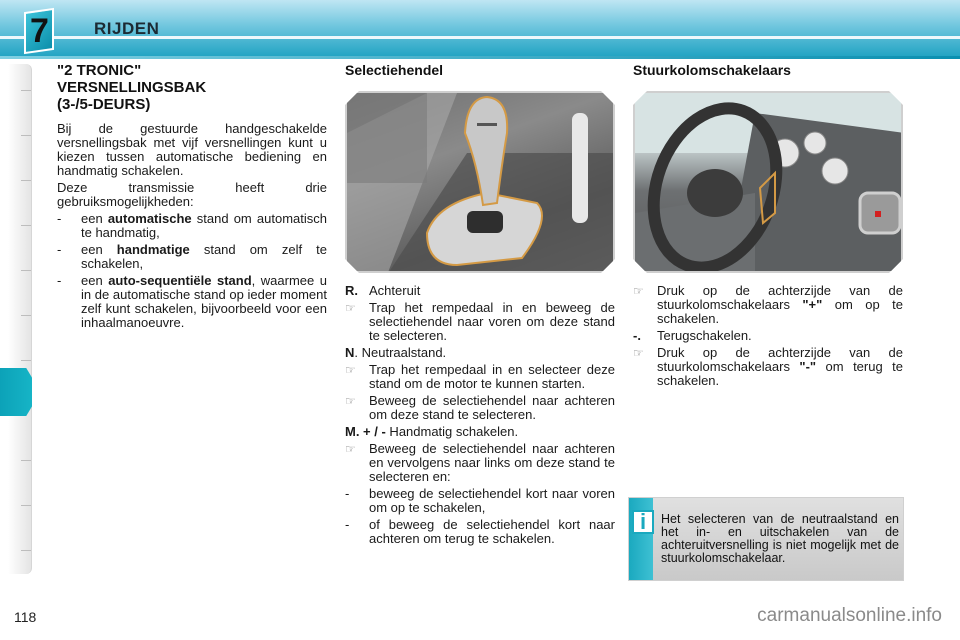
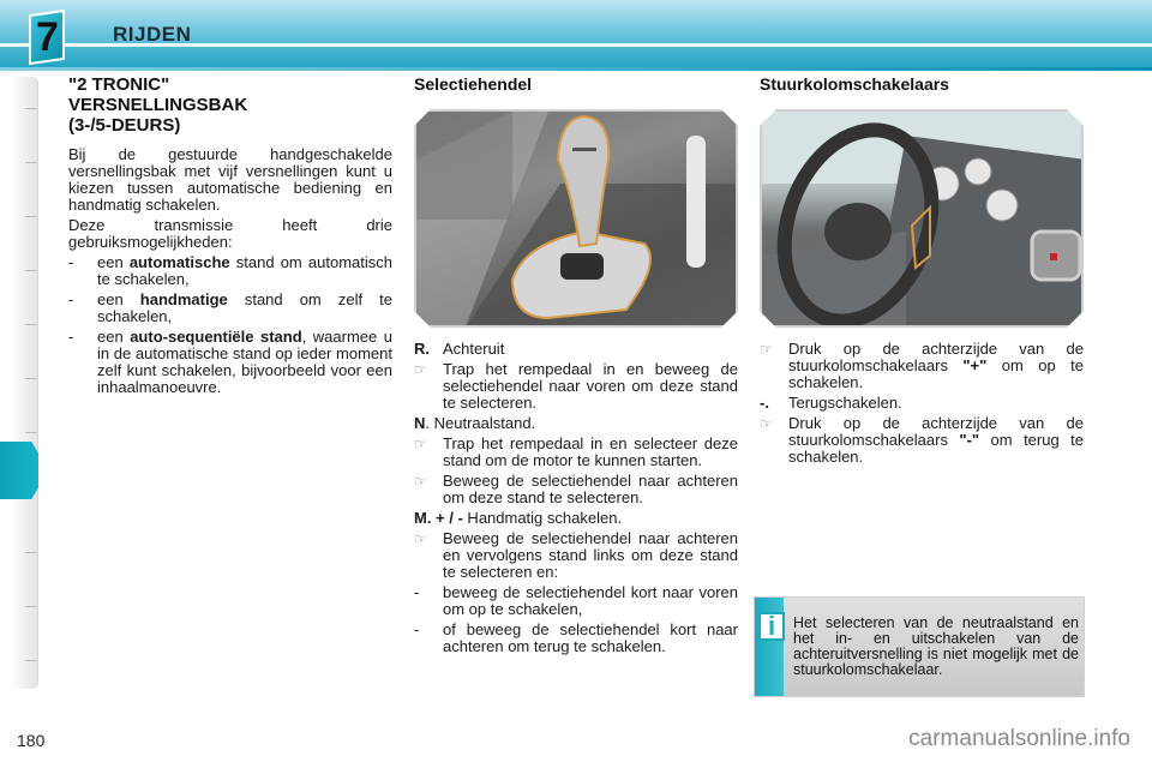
  RIJDEN
  "2 TRONIC"
  VERSNELLINGSBAK
  (3-/5-DEURS)
  Bij de gestuurde handgeschakelde versnellingsbak met vijf versnellingen kunt u kiezen tussen automatische bediening en handmatig schakelen.
  Deze transmissie heeft drie gebruiksmogelijkheden:
  -
- een automatische stand om automatisch te handmatig,
+ een automatische stand om automatisch te schakelen,
  -
  een handmatige stand om zelf te schakelen,
  -
  een auto-sequentiële stand, waarmee u in de automatische stand op ieder moment zelf kunt schakelen, bijvoorbeeld voor een inhaalmanoeuvre.
  Selectiehendel
  R.
  Achteruit
  ☞
  Trap het rempedaal in en beweeg de selectiehendel naar voren om deze stand te selecteren.
  N. Neutraalstand.
  ☞
  Trap het rempedaal in en selecteer deze stand om de motor te kunnen starten.
  ☞
  Beweeg de selectiehendel naar achteren om deze stand te selecteren.
  M. + / - Handmatig schakelen.
  ☞
- Beweeg de selectiehendel naar achteren en vervolgens naar links om deze stand te selecteren en:
+ Beweeg de selectiehendel naar achteren en vervolgens stand links om deze stand te selecteren en:
  -
  beweeg de selectiehendel kort naar voren om op te schakelen,
  -
  of beweeg de selectiehendel kort naar achteren om terug te schakelen.
  Stuurkolomschakelaars
  ☞
  Druk op de achterzijde van de stuurkolomschakelaars "+" om op te schakelen.
  -.
  Terugschakelen.
  ☞
  Druk op de achterzijde van de stuurkolomschakelaars "-" om terug te schakelen.
  i
  Het selecteren van de neutraalstand en het in- en uitschakelen van de achteruitversnelling is niet mogelijk met de stuurkolomschakelaar.
- 118
+ 180
  carmanualsonline.info
